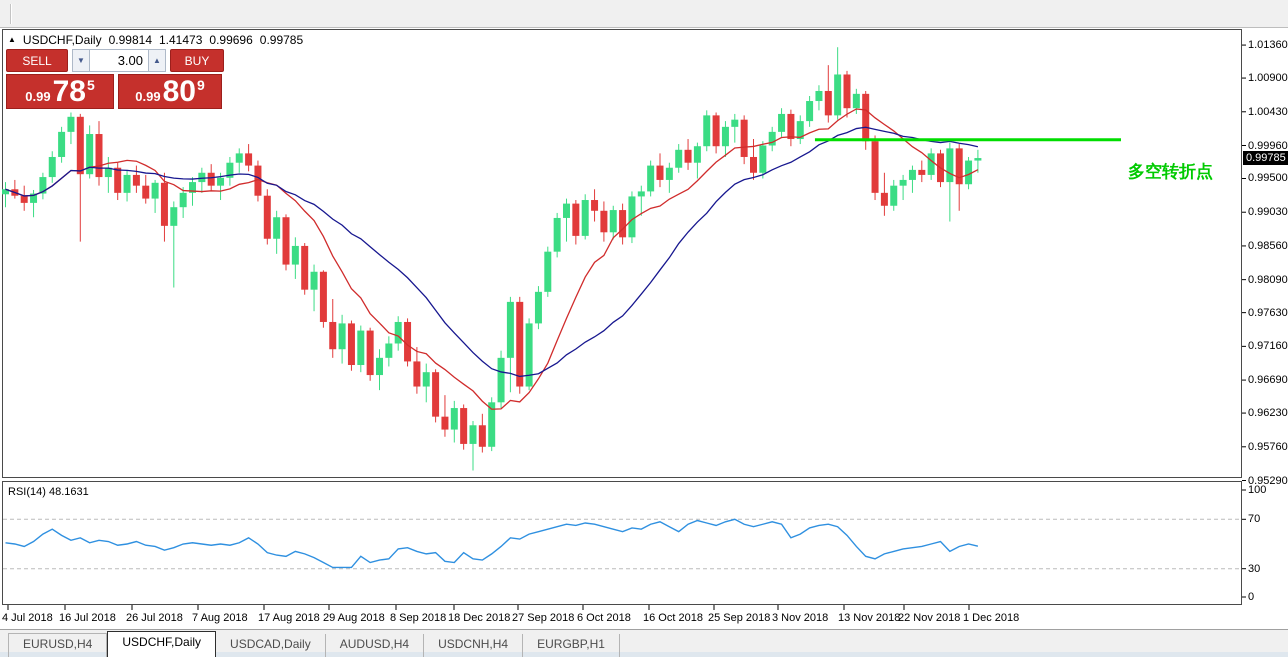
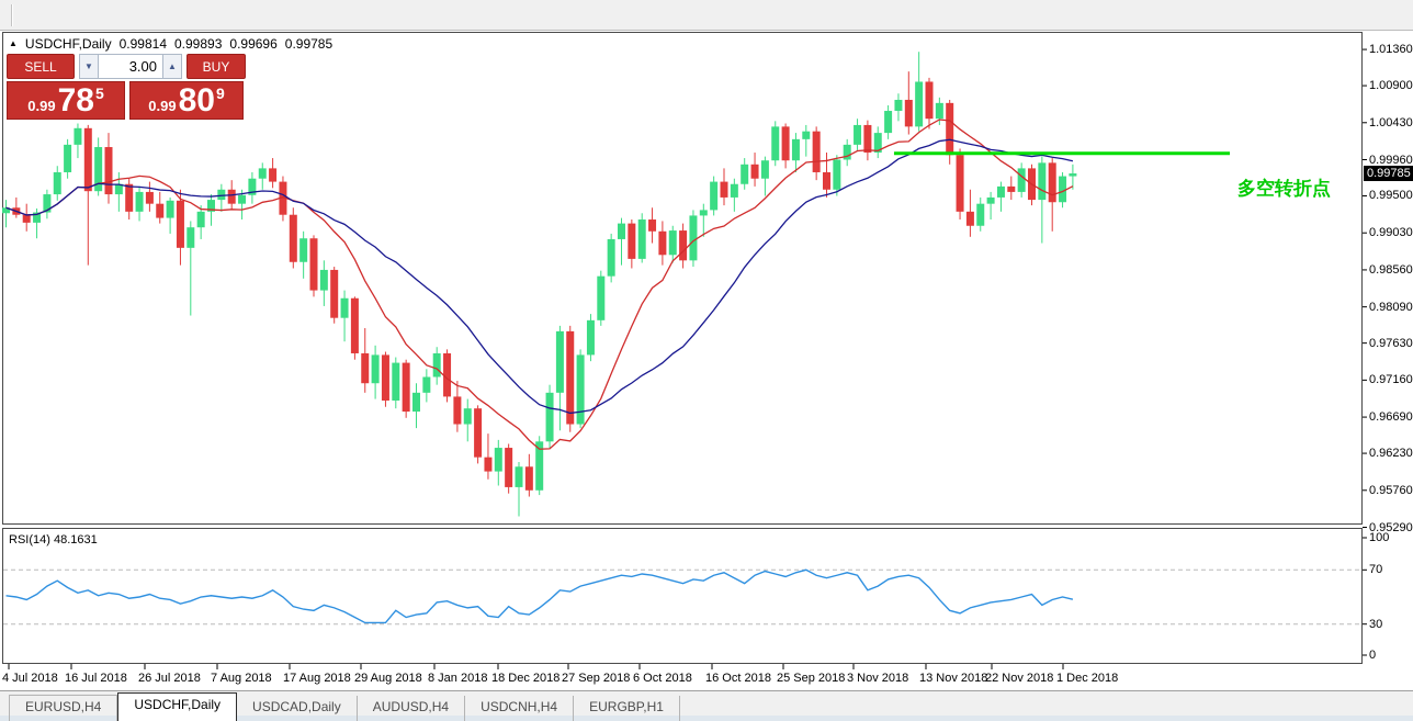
  ▲
  USDCHF,Daily
  0.99814
- 1.41473
+ 0.99893
  0.99696
  0.99785
  SELL
  ▼
  3.00
  ▲
  BUY
  0.99
  78
  5
  0.99
  80
  9
  多空转折点
  0.99785
  RSI(14) 48.1631
  1.01360
  1.00900
  1.00430
  0.99960
  0.99500
  0.99030
  0.98560
  0.98090
  0.97630
  0.97160
  0.96690
  0.96230
  0.95760
  0.95290
  100
  70
  30
  0
  4 Jul 2018
  16 Jul 2018
  26 Jul 2018
  7 Aug 2018
  17 Aug 2018
  29 Aug 2018
- 8 Sep 2018
+ 8 Jan 2018
  18 Dec 2018
  27 Sep 2018
  6 Oct 2018
  16 Oct 2018
  25 Sep 2018
  3 Nov 2018
  13 Nov 2018
  22 Nov 2018
  1 Dec 2018
  EURUSD,H4
  USDCHF,Daily
  USDCAD,Daily
  AUDUSD,H4
  USDCNH,H4
  EURGBP,H1
